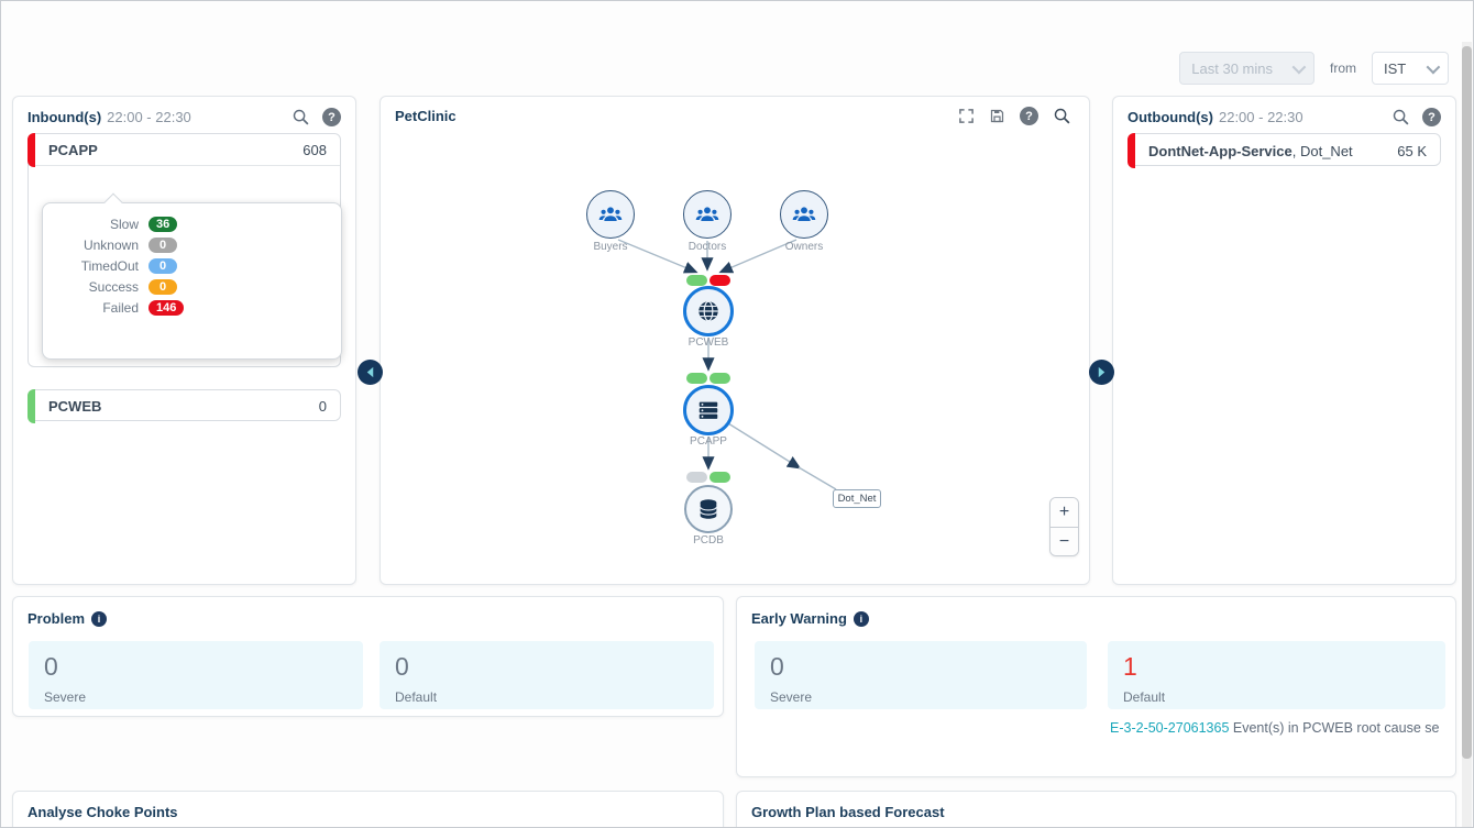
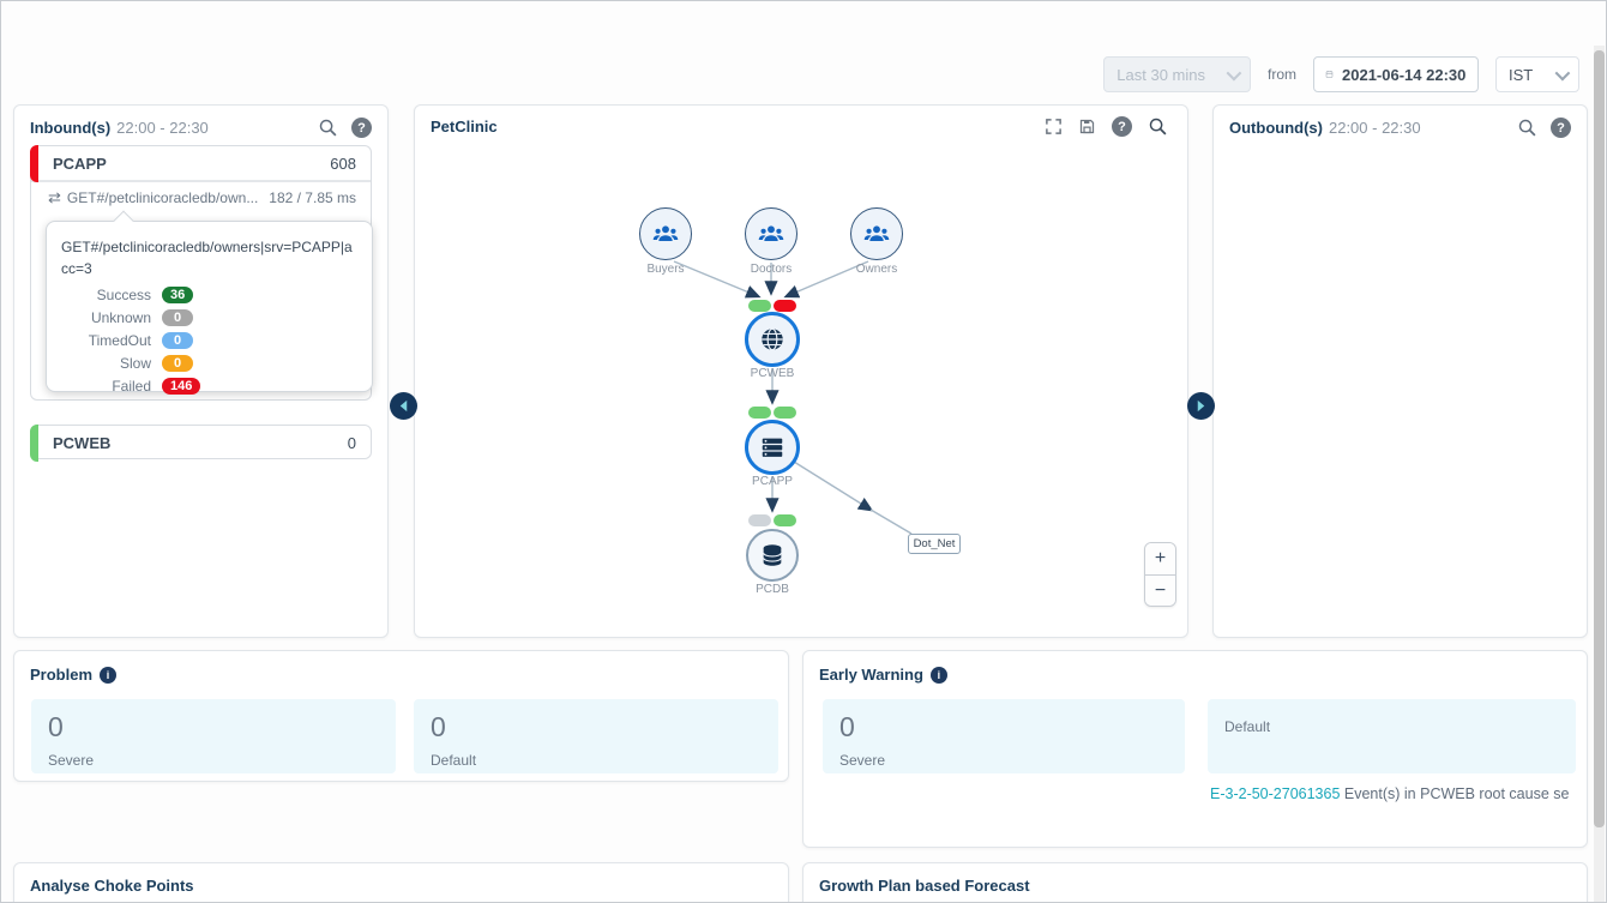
  Last 30 mins
  from
+ 2021-06-14 22:30
  IST
  Inbound(s)
  22:00 - 22:30
  ?
  PCAPP
  608
+ ⇄
+ GET#/petclinicoracledb/own...
+ 182 / 7.85 ms
+ GET#/petclinicoracledb/owners|srv=PCAPP|acc=3
- Slow
+ Success
  36
  Unknown
  0
  TimedOut
  0
- Success
+ Slow
  0
  Failed
  146
  PCWEB
  0
  PetClinic
  ?
  Buyers
  Doctors
  Owners
  PCWEB
  PCAPP
  PCDB
  Dot_Net
  +
  −
  Outbound(s)
  22:00 - 22:30
  ?
- DontNet-App-Service, Dot_Net
- 65 K
  Problem
  i
  0
  Severe
  0
  Default
  Early Warning
  i
  0
  Severe
- 1
  Default
  E-3-2-50-27061365 Event(s) in PCWEB root cause se
  Analyse Choke Points
  Growth Plan based Forecast
